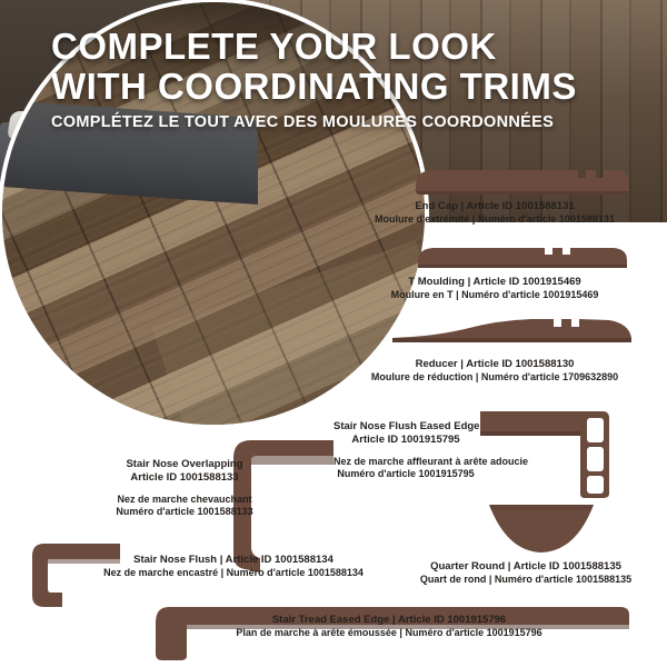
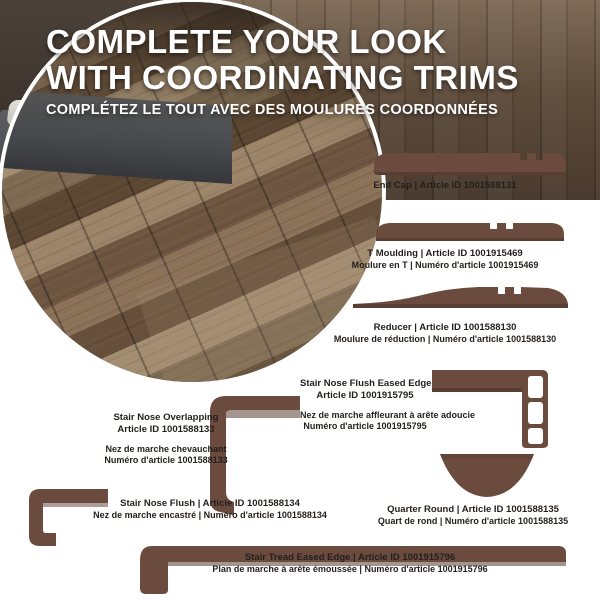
  COMPLETE YOUR LOOK
  WITH COORDINATING TRIMS
  COMPLÉTEZ LE TOUT AVEC DES MOULURES COORDONNÉES
  End Cap | Article ID 1001588131
- Moulure d'extrémité | Numéro d'article 1001588131
  T Moulding | Article ID 1001915469
  Moulure en T | Numéro d'article 1001915469
  Reducer | Article ID 1001588130
- Moulure de réduction | Numéro d'article 1709632890
+ Moulure de réduction | Numéro d'article 1001588130
  Stair Nose Flush Eased Edge
  Article ID 1001915795
  Nez de marche affleurant à arête adoucie
  Numéro d'article 1001915795
  Stair Nose Overlapping
  Article ID 1001588133
  Nez de marche chevauchant
  Numéro d'article 1001588133
  Quarter Round | Article ID 1001588135
  Quart de rond | Numéro d'article 1001588135
  Stair Nose Flush | Article ID 1001588134
  Nez de marche encastré | Numéro d'article 1001588134
  Stair Tread Eased Edge | Article ID 1001915796
  Plan de marche à arête émoussée | Numéro d'article 1001915796
